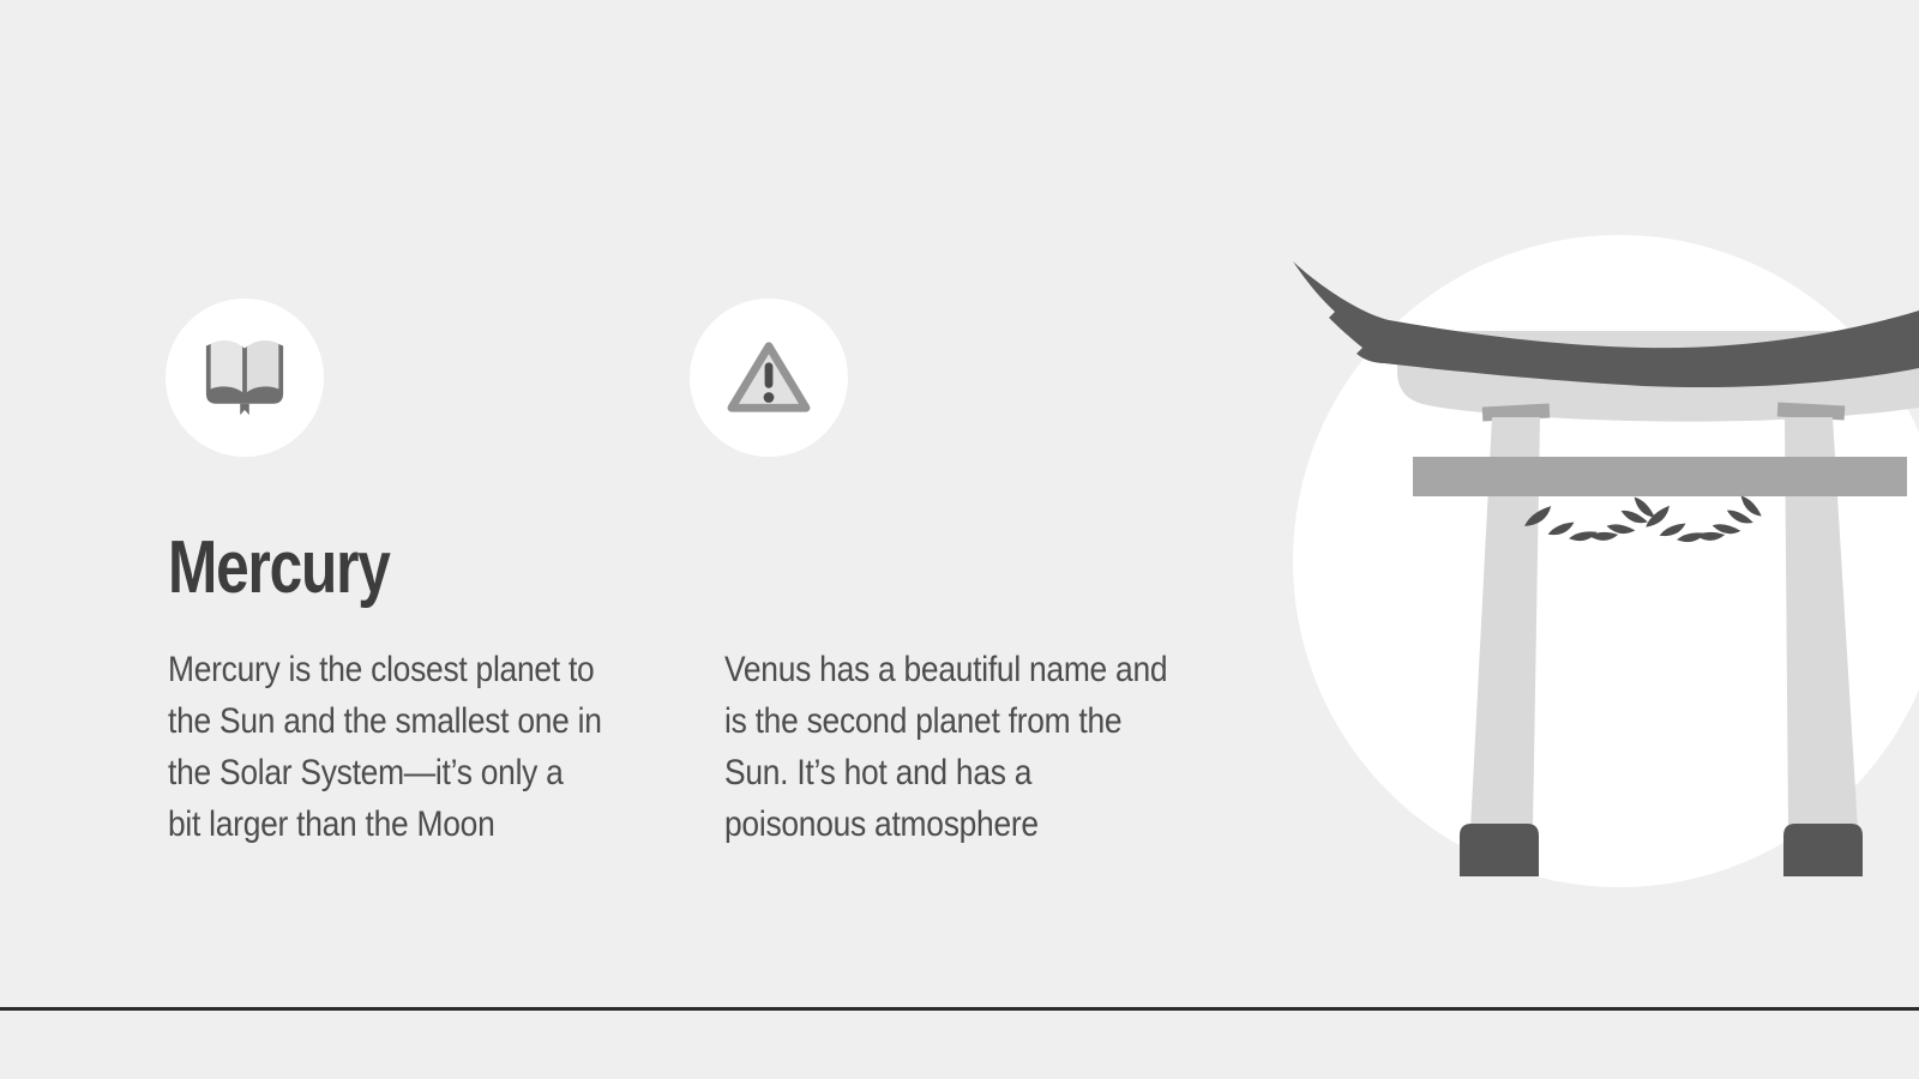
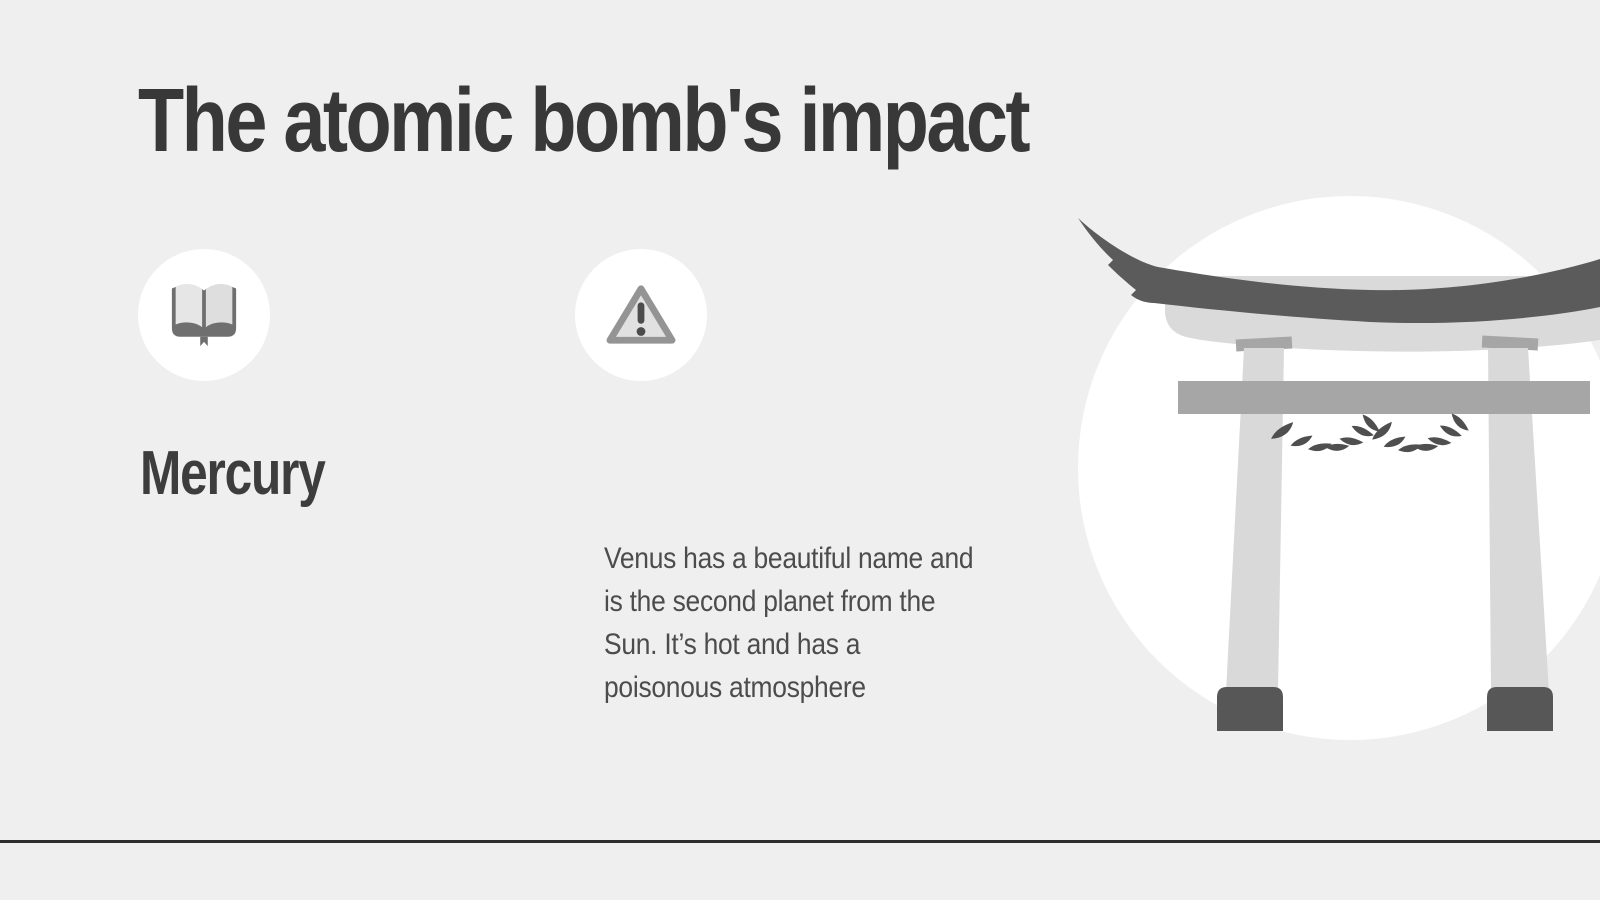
+ The atomic bomb's impact
  Mercury
- Mercury is the closest planet to
- the Sun and the smallest one in
- the Solar System—it’s only a
- bit larger than the Moon
  Venus has a beautiful name and
  is the second planet from the
  Sun. It’s hot and has a
  poisonous atmosphere
